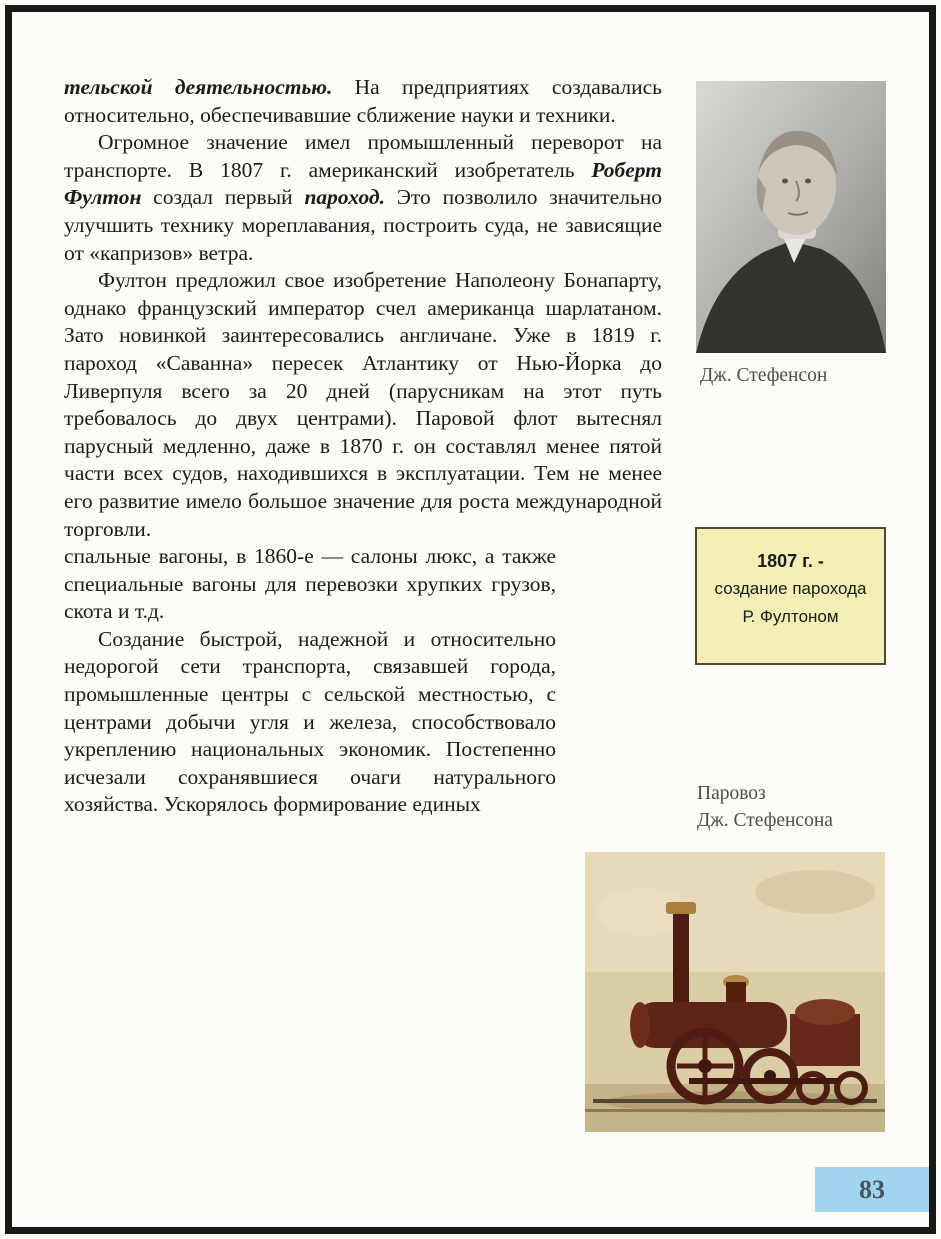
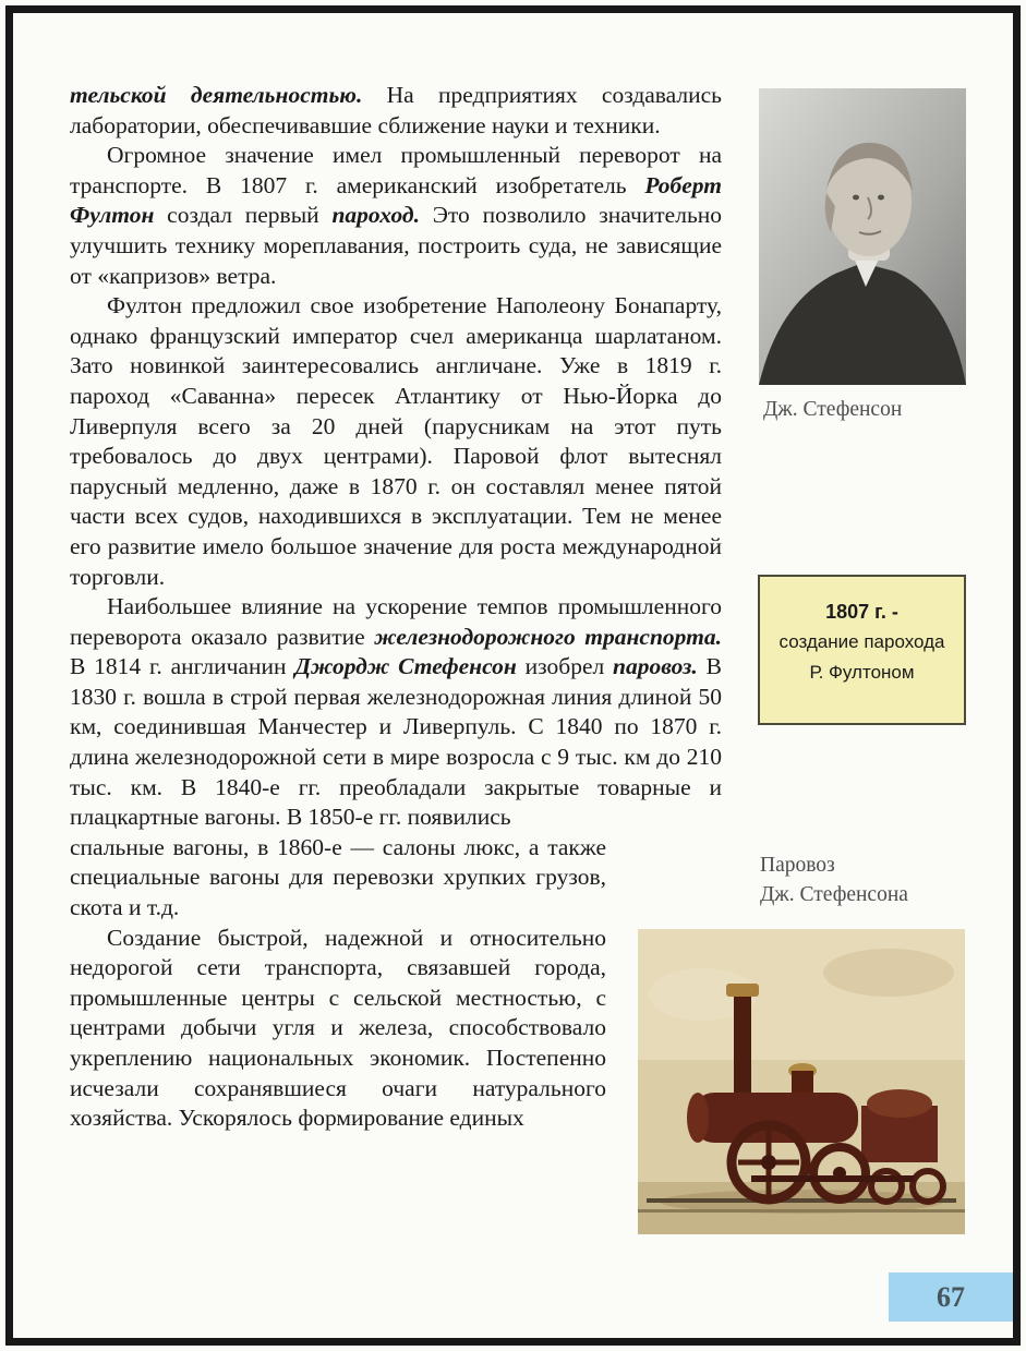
- тельской деятельностью. На предприятиях создавались относительно, обеспечивавшие сближение науки и техники.
+ тельской деятельностью. На предприятиях создавались лаборатории, обеспечивавшие сближение науки и техники.
  Огромное значение имел промышленный переворот на транспорте. В 1807 г. американский изобретатель Роберт Фултон создал первый пароход. Это позволило значительно улучшить технику мореплавания, построить суда, не зависящие от «капризов» ветра.
  Фултон предложил свое изобретение Наполеону Бонапарту, однако французский император счел американца шарлатаном. Зато новинкой заинтересовались англичане. Уже в 1819 г. пароход «Саванна» пересек Атлантику от Нью-Йорка до Ливерпуля всего за 20 дней (парусникам на этот путь требовалось до двух центрами). Паровой флот вытеснял парусный медленно, даже в 1870 г. он составлял менее пятой части всех судов, находившихся в эксплуатации. Тем не менее его развитие имело большое значение для роста международной торговли.
+ Наибольшее влияние на ускорение темпов промышленного переворота оказало развитие железнодорожного транспорта. В 1814 г. англичанин Джордж Стефенсон изобрел паровоз. В 1830 г. вошла в строй первая железнодорожная линия длиной 50 км, соединившая Манчестер и Ливерпуль. С 1840 по 1870 г. длина железнодорожной сети в мире возросла с 9 тыс. км до 210 тыс. км. В 1840-е гг. преобладали закрытые товарные и плацкартные вагоны. В 1850-е гг. появились
  спальные вагоны, в 1860-е — салоны люкс, а также специальные вагоны для перевозки хрупких грузов, скота и т.д.
  Создание быстрой, надежной и относительно недорогой сети транспорта, связавшей города, промышленные центры с сельской местностью, с центрами добычи угля и железа, способствовало укреплению национальных экономик. Постепенно исчезали сохранявшиеся очаги натурального хозяйства. Ускорялось формирование единых
  Дж. Стефенсон
  1807 г. -
  создание парохода
  Р. Фултоном
  Паровоз
  Дж. Стефенсона
- 83
+ 67
